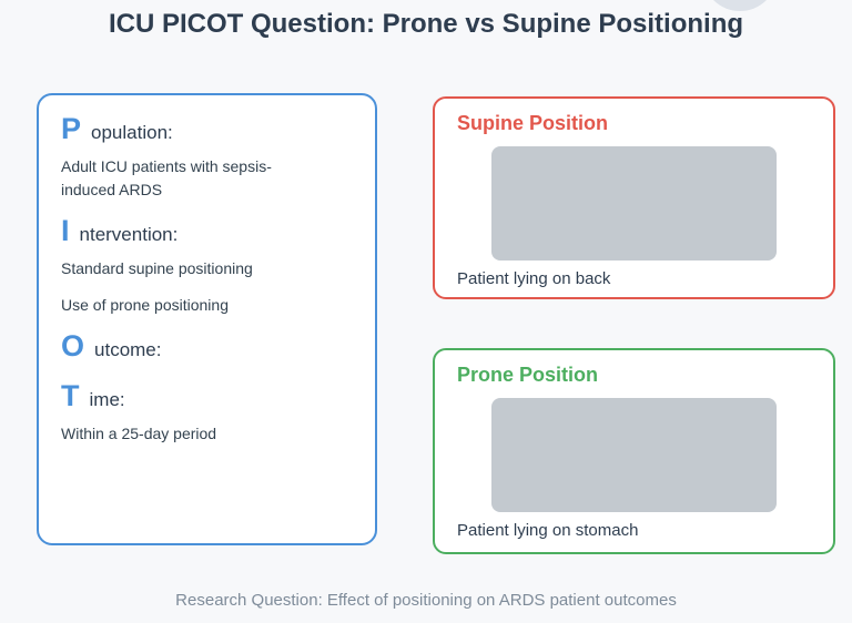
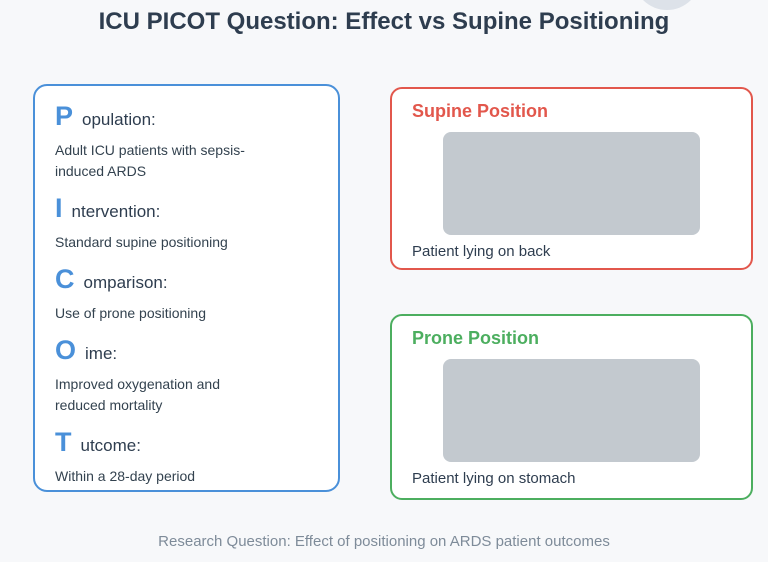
- ICU PICOT Question: Prone vs Supine Positioning
+ ICU PICOT Question: Effect vs Supine Positioning
  P opulation:
  Adult ICU patients with sepsis-induced ARDS
  I ntervention:
  Standard supine positioning
+ C omparison:
  Use of prone positioning
- O utcome:
+ O ime:
+ Improved oxygenation and reduced mortality
- T ime:
+ T utcome:
- Within a 25-day period
+ Within a 28-day period
  Supine Position
  Patient lying on back
  Prone Position
  Patient lying on stomach
  Research Question: Effect of positioning on ARDS patient outcomes
